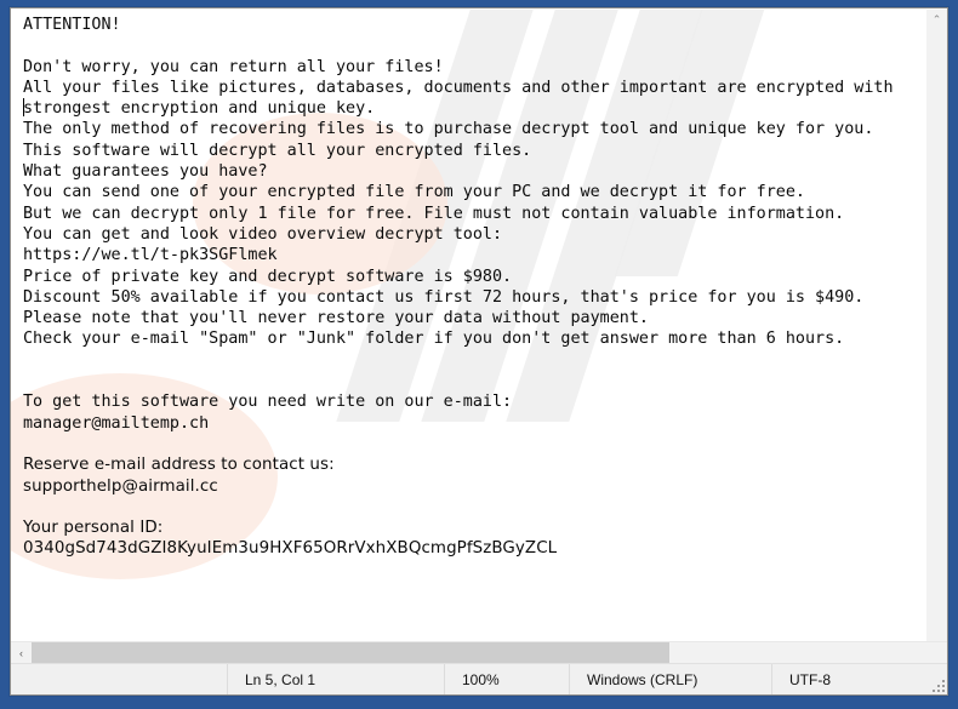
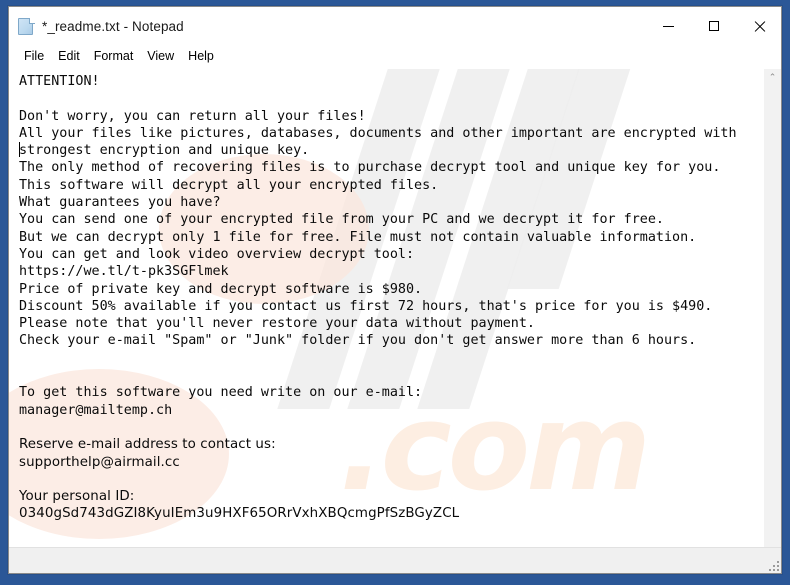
+ *_readme.txt - Notepad
+ File
+ Edit
+ Format
+ View
+ Help
+ .com
  ATTENTION!
  Don't worry, you can return all your files!
  All your files like pictures, databases, documents and other important are encrypted with
  strongest encryption and unique key.
  The only method of recovering files is to purchase decrypt tool and unique key for you.
  This software will decrypt all your encrypted files.
  What guarantees you have?
  You can send one of your encrypted file from your PC and we decrypt it for free.
  But we can decrypt only 1 file for free. File must not contain valuable information.
  You can get and look video overview decrypt tool:
  https://we.tl/t-pk3SGFlmek
  Price of private key and decrypt software is $980.
  Discount 50% available if you contact us first 72 hours, that's price for you is $490.
  Please note that you'll never restore your data without payment.
  Check your e-mail "Spam" or "Junk" folder if you don't get answer more than 6 hours.
  To get this software you need write on our e-mail:
  manager@mailtemp.ch
  Reserve e-mail address to contact us:
  supporthelp@airmail.cc
  Your personal ID:
  0340gSd743dGZI8KyuIEm3u9HXF65ORrVxhXBQcmgPfSzBGyZCL
  ⌃
- ‹
- Ln 5, Col 1
- 100%
- Windows (CRLF)
- UTF-8
